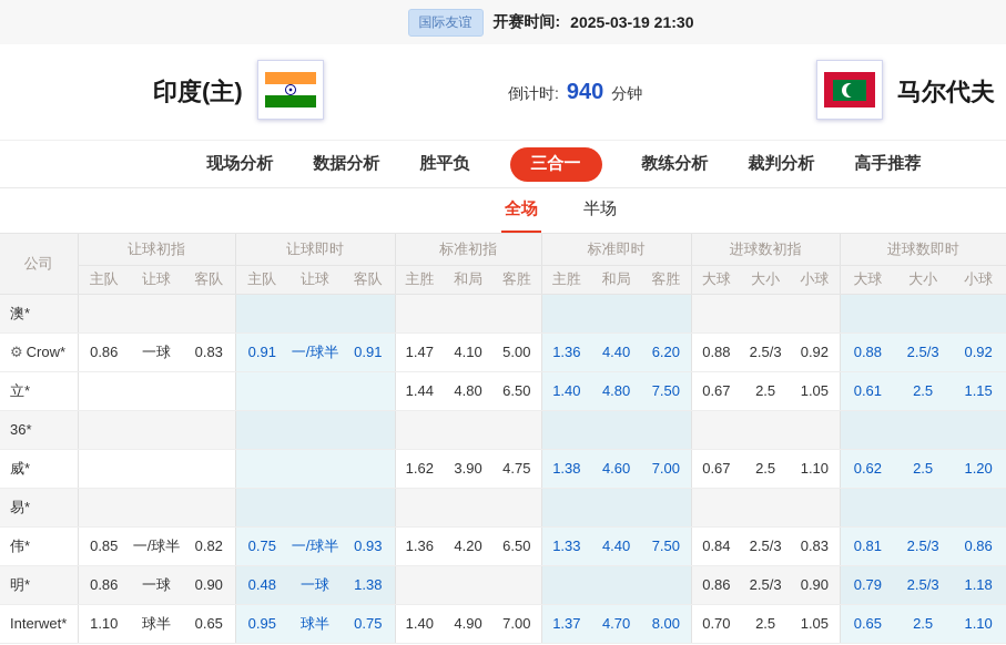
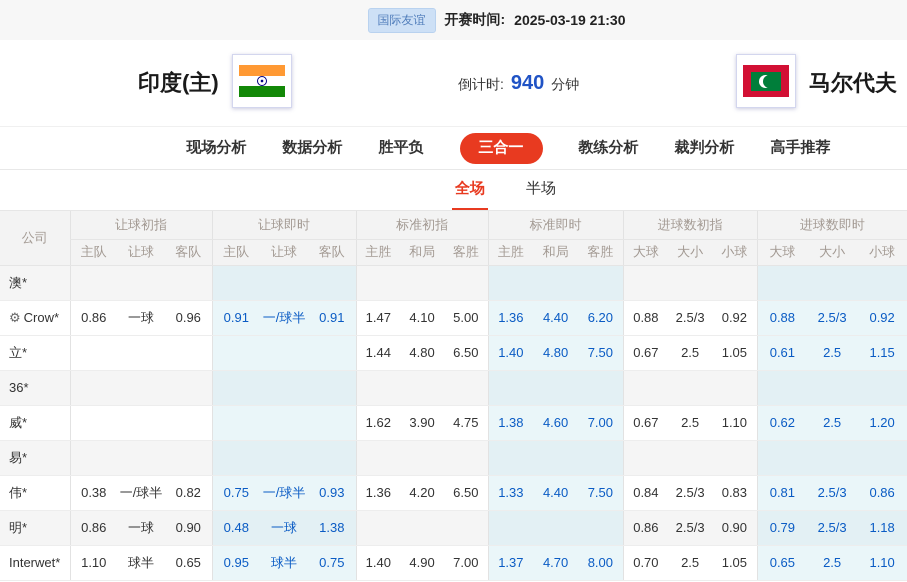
  国际友谊
  开赛时间:
  2025-03-19 21:30
  印度(主)
  倒计时:
  940
  分钟
  马尔代夫
  现场分析
  数据分析
  胜平负
  三合一
  教练分析
  裁判分析
  高手推荐
  全场
  半场
  公司	让球初指	让球即时	标准初指	标准即时	进球数初指	进球数即时
  主队	让球	客队	主队	让球	客队	主胜	和局	客胜	主胜	和局	客胜	大球	大小	小球	大球	大小	小球
  澳*
- ⚙ Crow*	0.86	一球	0.83	0.91	一/球半	0.91	1.47	4.10	5.00	1.36	4.40	6.20	0.88	2.5/3	0.92	0.88	2.5/3	0.92
+ ⚙ Crow*	0.86	一球	0.96	0.91	一/球半	0.91	1.47	4.10	5.00	1.36	4.40	6.20	0.88	2.5/3	0.92	0.88	2.5/3	0.92
  立*							1.44	4.80	6.50	1.40	4.80	7.50	0.67	2.5	1.05	0.61	2.5	1.15
  36*
  威*							1.62	3.90	4.75	1.38	4.60	7.00	0.67	2.5	1.10	0.62	2.5	1.20
  易*
- 伟*	0.85	一/球半	0.82	0.75	一/球半	0.93	1.36	4.20	6.50	1.33	4.40	7.50	0.84	2.5/3	0.83	0.81	2.5/3	0.86
+ 伟*	0.38	一/球半	0.82	0.75	一/球半	0.93	1.36	4.20	6.50	1.33	4.40	7.50	0.84	2.5/3	0.83	0.81	2.5/3	0.86
  明*	0.86	一球	0.90	0.48	一球	1.38							0.86	2.5/3	0.90	0.79	2.5/3	1.18
  Interwet*	1.10	球半	0.65	0.95	球半	0.75	1.40	4.90	7.00	1.37	4.70	8.00	0.70	2.5	1.05	0.65	2.5	1.10
